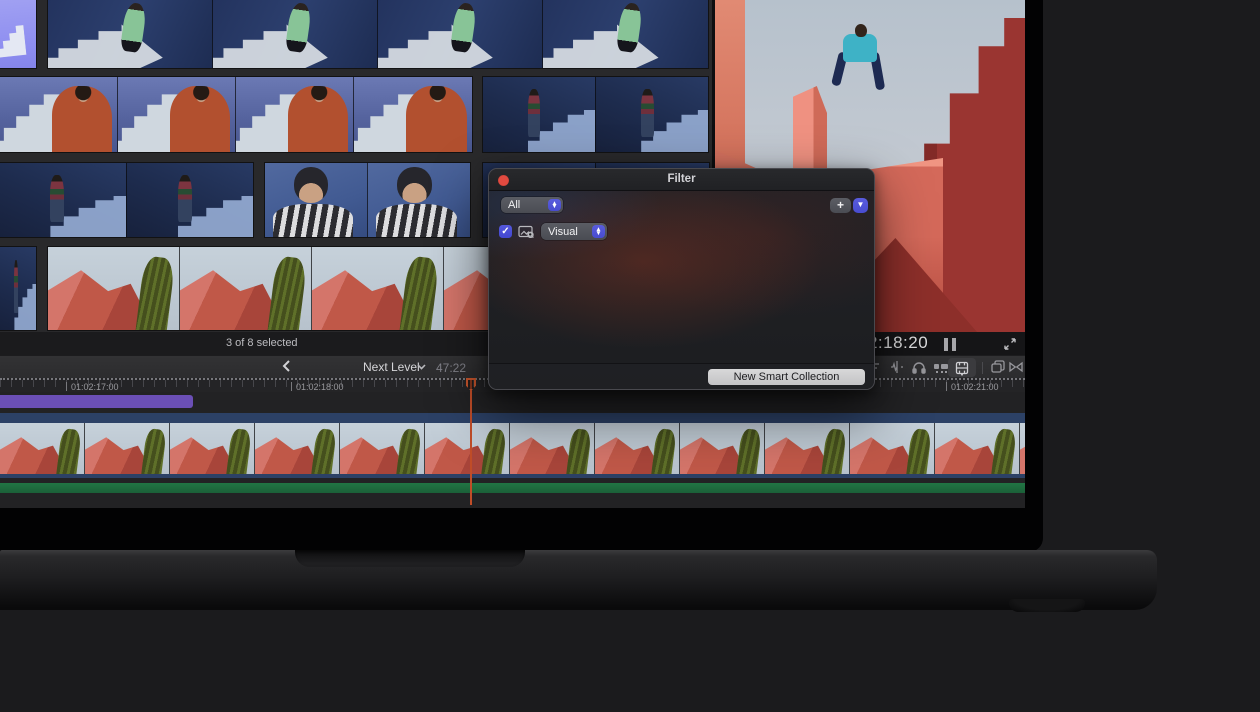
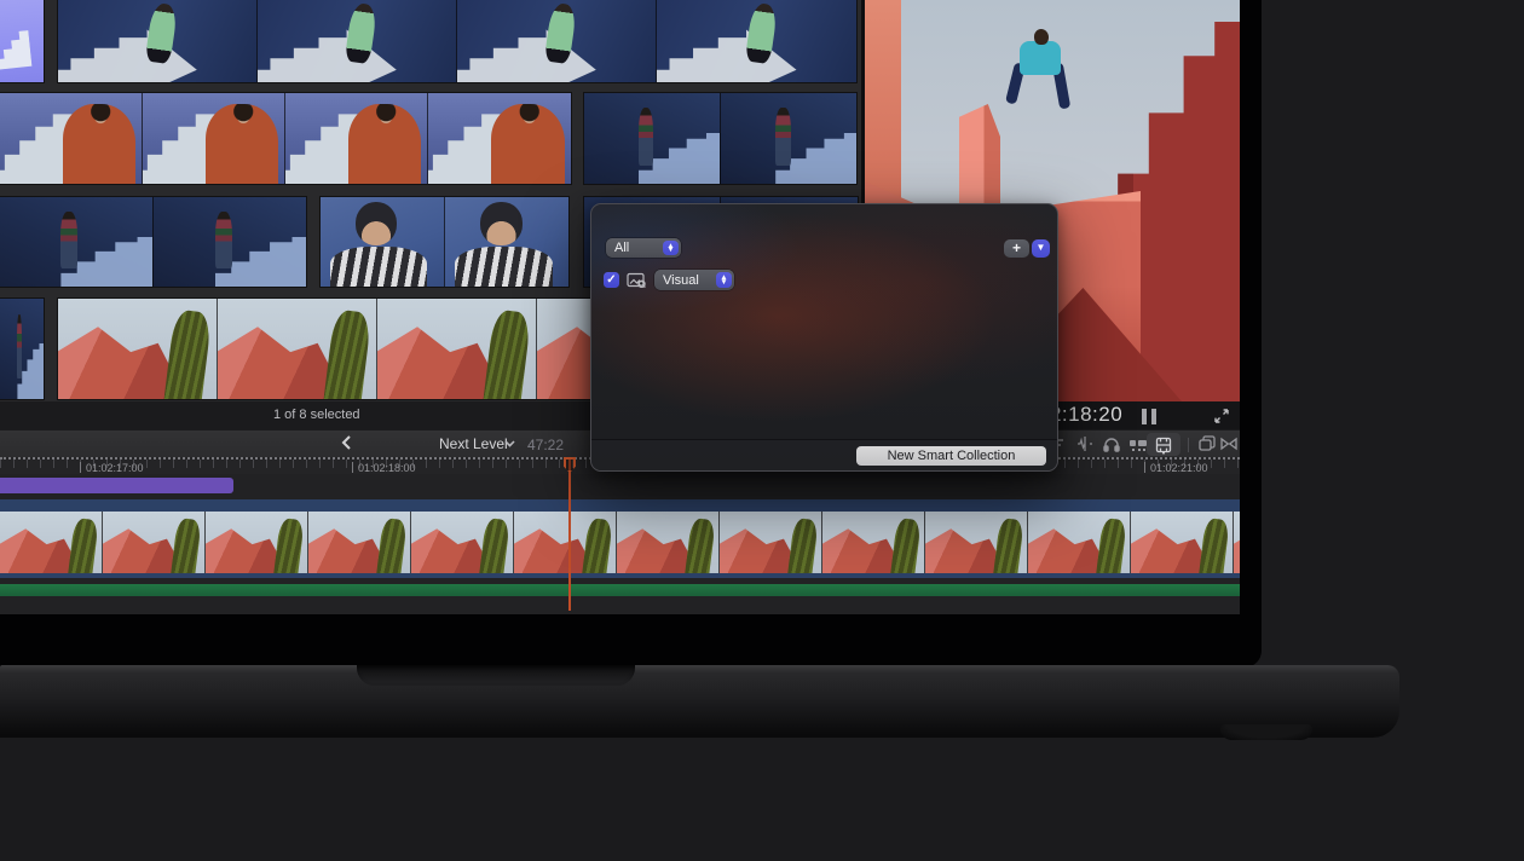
- 3 of 8 selected
+ 1 of 8 selected
  :18:20
  Next Level
  47:22
  01:02:17:00
  01:02:18:00
  01:02:21:00
- Filter
  All
  +
  ▼
  ✓
  Visual
  New Smart Collection
